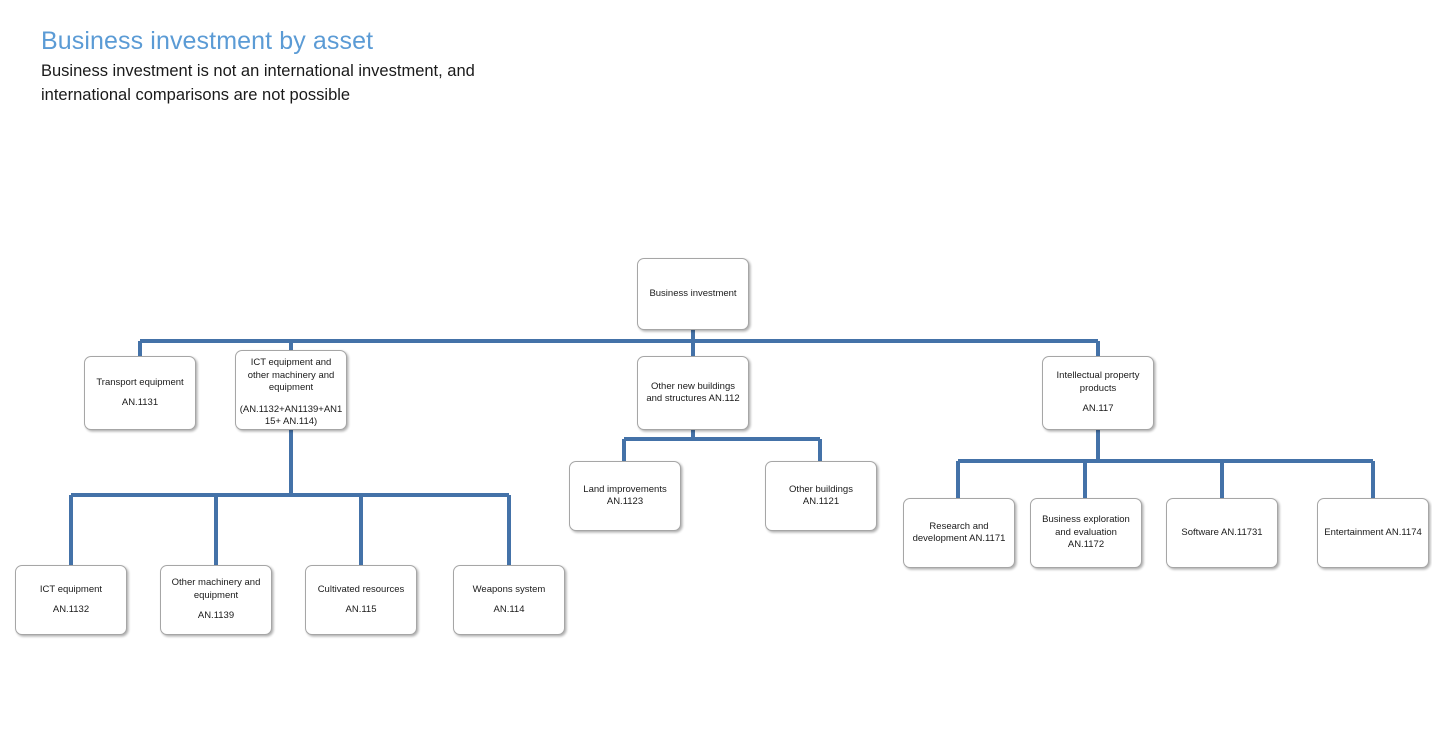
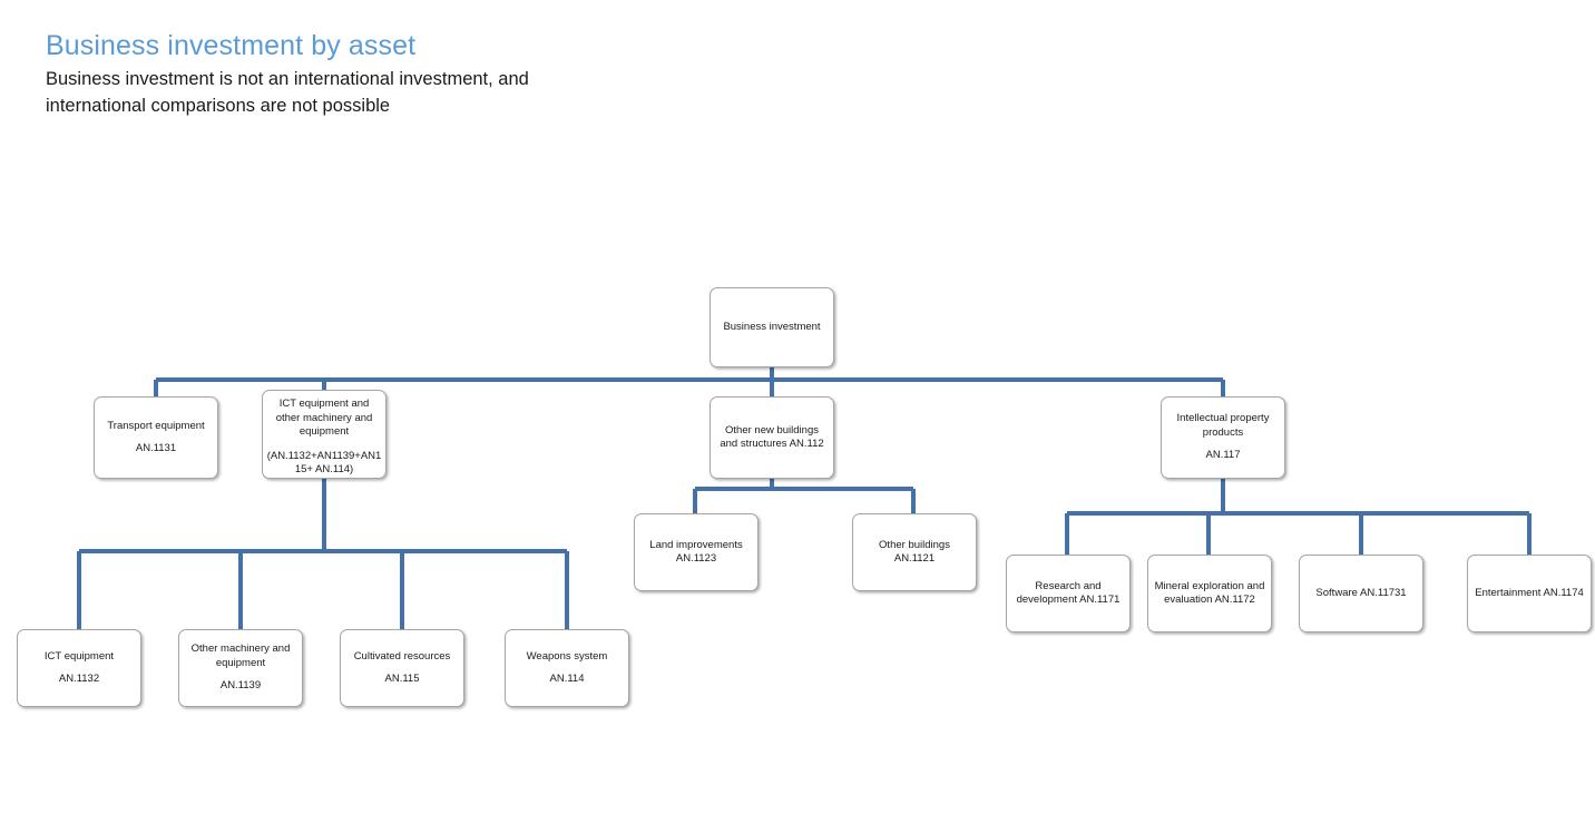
  Business investment
  Transport equipment
  AN.1131
  ICT equipment and other machinery and equipment
  (AN.1132+AN1139+AN1
  15+ AN.114)
  Other new buildings and structures AN.112
  Intellectual property products
  AN.117
  ICT equipment
  AN.1132
  Other machinery and equipment
  AN.1139
  Cultivated resources
  AN.115
  Weapons system
  AN.114
  Land improvements AN.1123
  Other buildings AN.1121
  Research and development AN.1171
- Business exploration and evaluation AN.1172
+ Mineral exploration and evaluation AN.1172
  Software AN.11731
  Entertainment AN.1174
  Business investment by asset
  Business investment is not an international investment, and international comparisons are not possible
